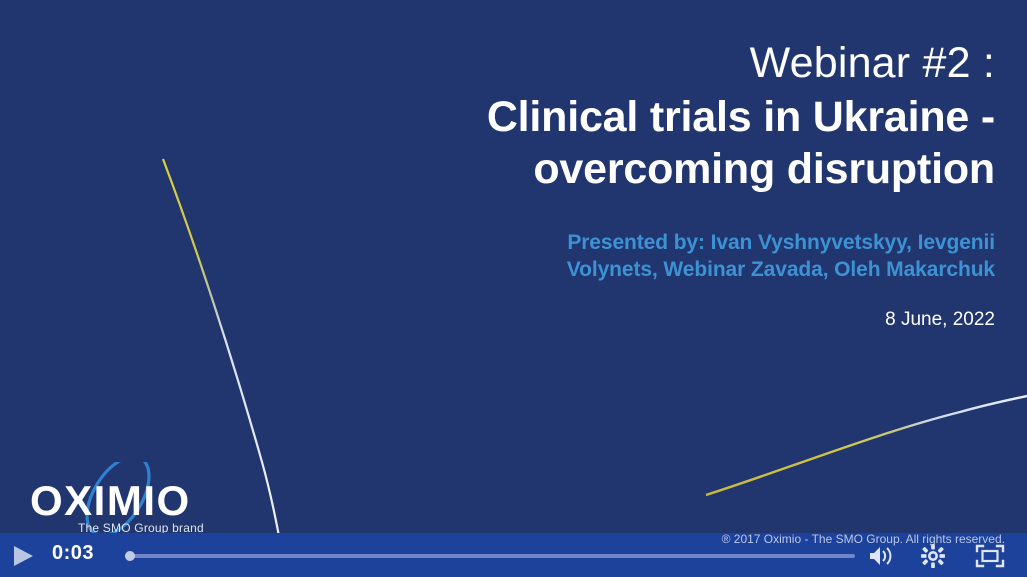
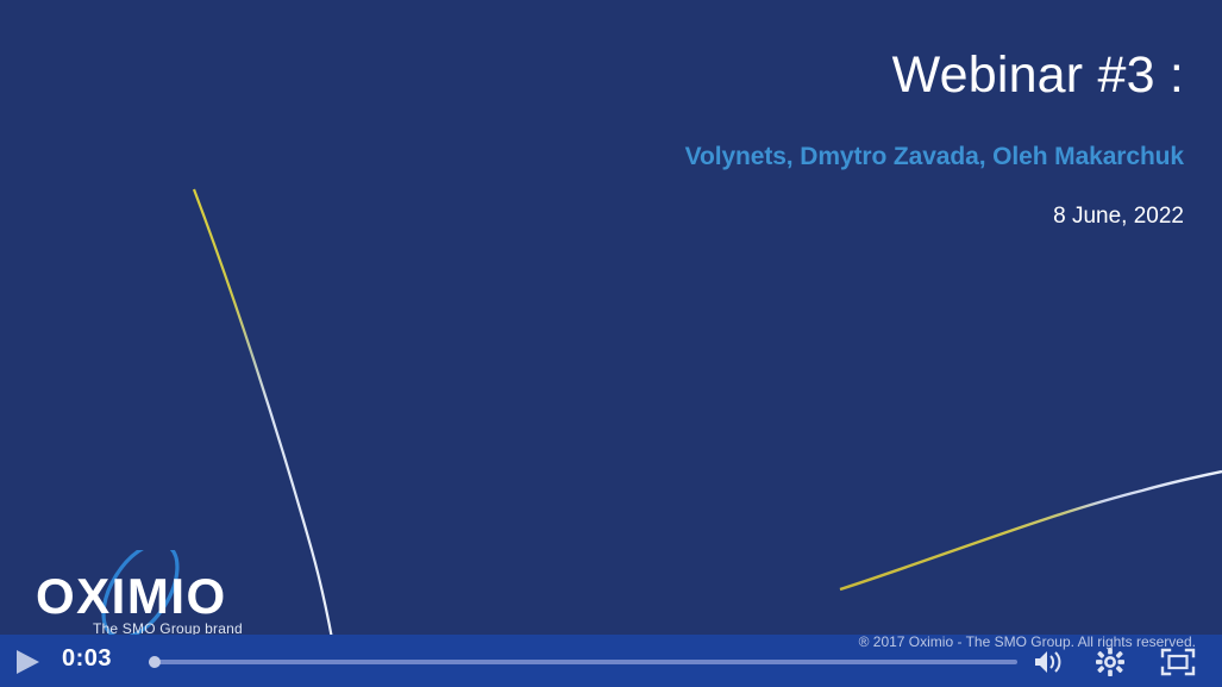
- Webinar #2 :
+ Webinar #3 :
- Clinical trials in Ukraine -
- overcoming disruption
- Presented by: Ivan Vyshnyvetskyy, Ievgenii
- Volynets, Webinar Zavada, Oleh Makarchuk
+ Volynets, Dmytro Zavada, Oleh Makarchuk
  8 June, 2022
  OXIMIO
  The SMO Group brand
  0:03
  ® 2017 Oximio - The SMO Group. All rights reserved.
